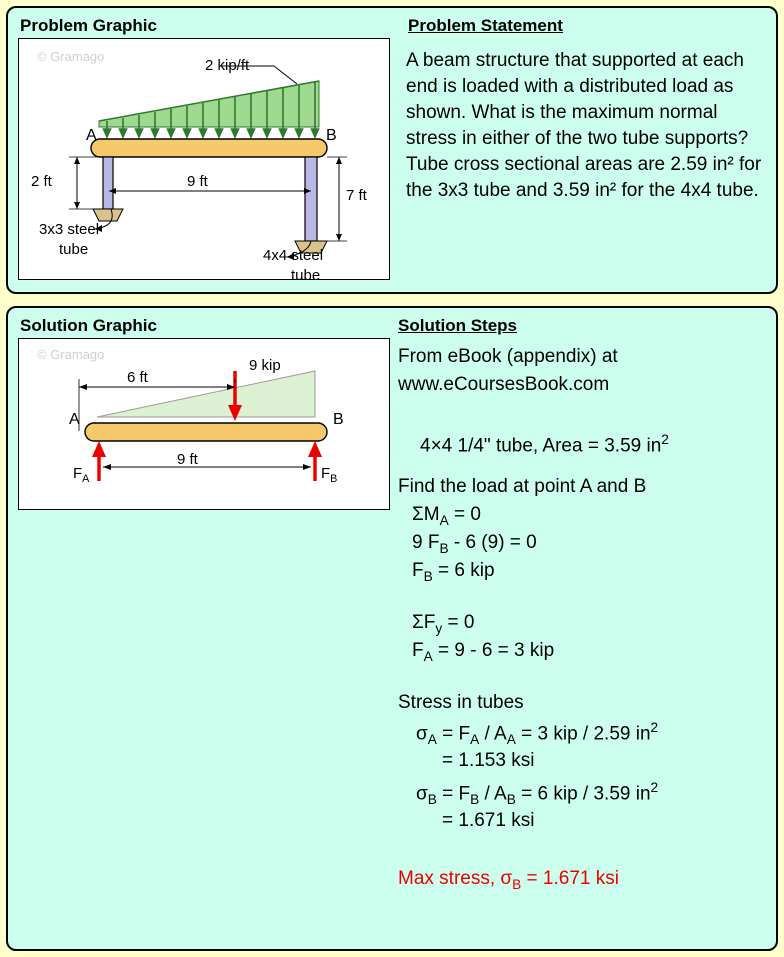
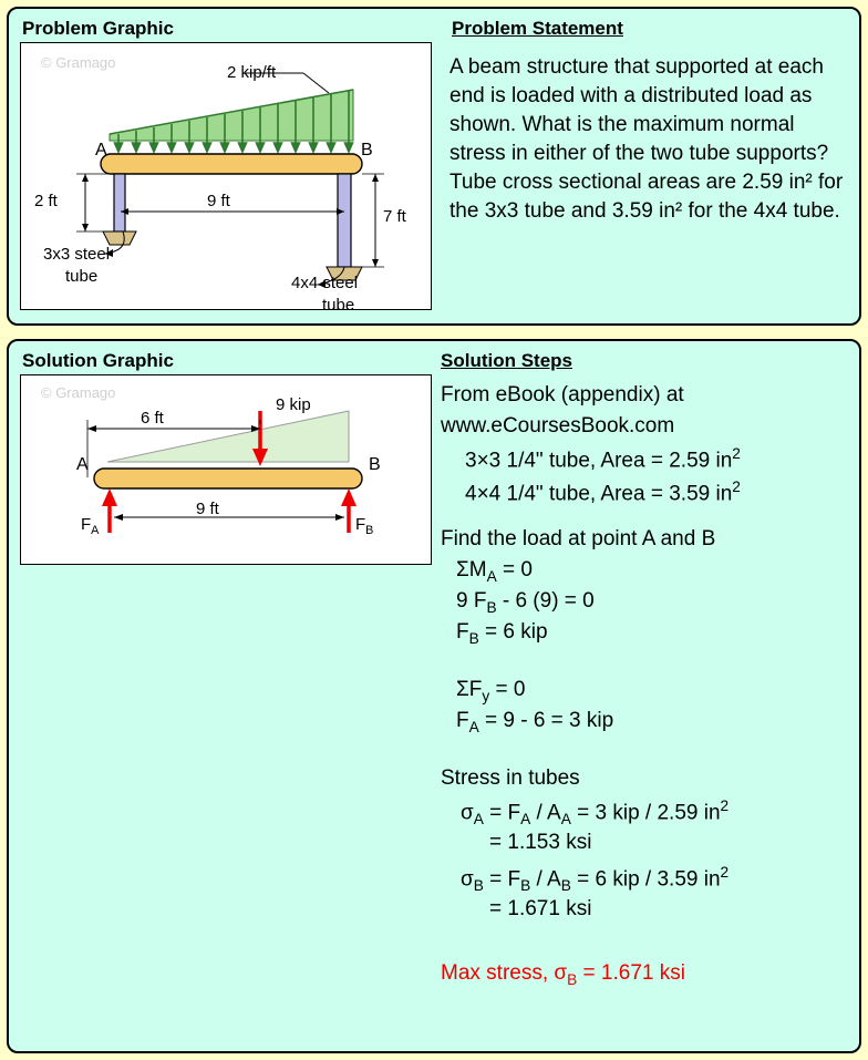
  Problem Graphic
  Problem Statement
  © Gramago
  2 kip/ft
  A
  B
  2 ft
  9 ft
  7 ft
  3x3 steel
  tube
  4x4 steel
  tube
  A beam structure that supported at each end is loaded with a distributed load as shown. What is the maximum normal stress in either of the two tube supports? Tube cross sectional areas are 2.59 in² for the 3x3 tube and 3.59 in² for the 4x4 tube.
  Solution Graphic
  Solution Steps
  © Gramago
  9 kip
  6 ft
  9 ft
  A
  B
  FA
  FB
  From eBook (appendix) at
  www.eCoursesBook.com
+ 3×3 1/4" tube, Area = 2.59 in2
  4×4 1/4" tube, Area = 3.59 in2
  Find the load at point A and B
  ΣMA = 0
  9 FB - 6 (9) = 0
  FB = 6 kip
  ΣFy = 0
  FA = 9 - 6 = 3 kip
  Stress in tubes
  σA = FA / AA = 3 kip / 2.59 in2
  = 1.153 ksi
  σB = FB / AB = 6 kip / 3.59 in2
  = 1.671 ksi
  Max stress, σB = 1.671 ksi
